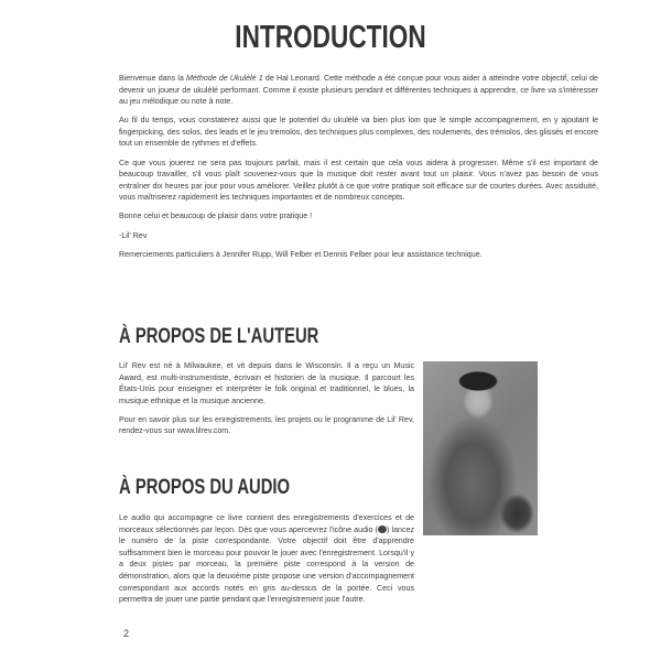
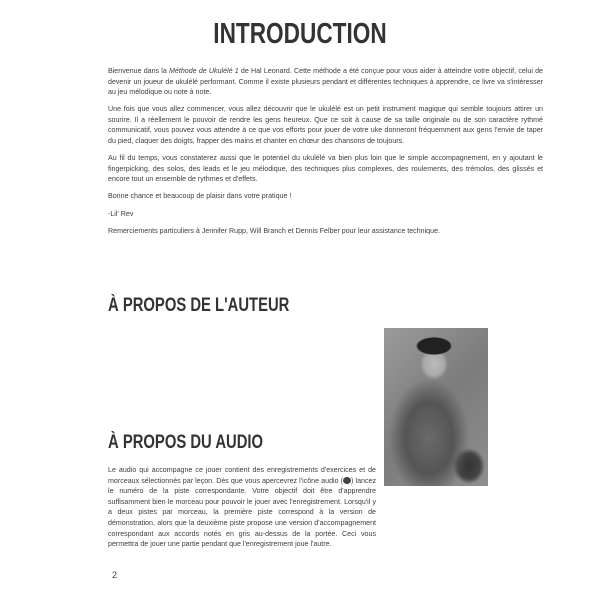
  INTRODUCTION
  Bienvenue dans la Méthode de Ukulélé 1 de Hal Leonard. Cette méthode a été conçue pour vous aider à atteindre votre objectif, celui de devenir un joueur de ukulélé performant. Comme il existe plusieurs pendant et différentes techniques à apprendre, ce livre va s'intéresser au jeu mélodique ou note à note.
+ Une fois que vous allez commencer, vous allez découvrir que le ukulélé est un petit instrument magique qui semble toujours attirer un sourire. Il a réellement le pouvoir de rendre les gens heureux. Que ce soit à cause de sa taille originale ou de son caractère rythmé communicatif, vous pouvez vous attendre à ce que vos efforts pour jouer de votre uke donneront fréquemment aux gens l'envie de taper du pied, claquer des doigts, frapper des mains et chanter en chœur des chansons de toujours.
- Au fil du temps, vous constaterez aussi que le potentiel du ukulélé va bien plus loin que le simple accompagnement, en y ajoutant le fingerpicking, des solos, des leads et le jeu trémolos, des techniques plus complexes, des roulements, des trémolos, des glissés et encore tout un ensemble de rythmes et d'effets.
+ Au fil du temps, vous constaterez aussi que le potentiel du ukulélé va bien plus loin que le simple accompagnement, en y ajoutant le fingerpicking, des solos, des leads et le jeu mélodique, des techniques plus complexes, des roulements, des trémolos, des glissés et encore tout un ensemble de rythmes et d'effets.
- Ce que vous jouerez ne sera pas toujours parfait, mais il est certain que cela vous aidera à progresser. Même s'il est important de beaucoup travailler, s'il vous plaît souvenez-vous que la musique doit rester avant tout un plaisir. Vous n'avez pas besoin de vous entraîner dix heures par jour pour vous améliorer. Veillez plutôt à ce que votre pratique soit efficace sur de courtes durées. Avec assiduité, vous maîtriserez rapidement les techniques importantes et de nombreux concepts.
- Bonne celui et beaucoup de plaisir dans votre pratique !
+ Bonne chance et beaucoup de plaisir dans votre pratique !
  -Lil' Rev
- Remerciements particuliers à Jennifer Rupp, Will Felber et Dennis Felber pour leur assistance technique.
+ Remerciements particuliers à Jennifer Rupp, Will Branch et Dennis Felber pour leur assistance technique.
  À PROPOS DE L'AUTEUR
- Lil' Rev est né à Milwaukee, et vit depuis dans le Wisconsin. Il a reçu un Music Award, est multi-instrumentiste, écrivain et historien de la musique. Il parcourt les États-Unis pour enseigner et interpréter le folk original et traditionnel, le blues, la musique ethnique et la musique ancienne.
- Pour en savoir plus sur les enregistrements, les projets ou le programme de Lil' Rev, rendez-vous sur www.lilrev.com.
  À PROPOS DU AUDIO
- Le audio qui accompagne ce livre contient des enregistrements d'exercices et de morceaux sélectionnés par leçon. Dès que vous apercevrez l'icône audio ( ) lancez le numéro de la piste correspondante. Votre objectif doit être d'apprendre suffisamment bien le morceau pour pouvoir le jouer avec l'enregistrement. Lorsqu'il y a deux pistes par morceau, la première piste correspond à la version de démonstration, alors que la deuxième piste propose une version d'accompagnement correspondant aux accords notés en gris au-dessus de la portée. Ceci vous permettra de jouer une partie pendant que l'enregistrement joue l'autre.
+ Le audio qui accompagne ce jouer contient des enregistrements d'exercices et de morceaux sélectionnés par leçon. Dès que vous apercevrez l'icône audio ( ) lancez le numéro de la piste correspondante. Votre objectif doit être d'apprendre suffisamment bien le morceau pour pouvoir le jouer avec l'enregistrement. Lorsqu'il y a deux pistes par morceau, la première piste correspond à la version de démonstration, alors que la deuxième piste propose une version d'accompagnement correspondant aux accords notés en gris au-dessus de la portée. Ceci vous permettra de jouer une partie pendant que l'enregistrement joue l'autre.
  2
